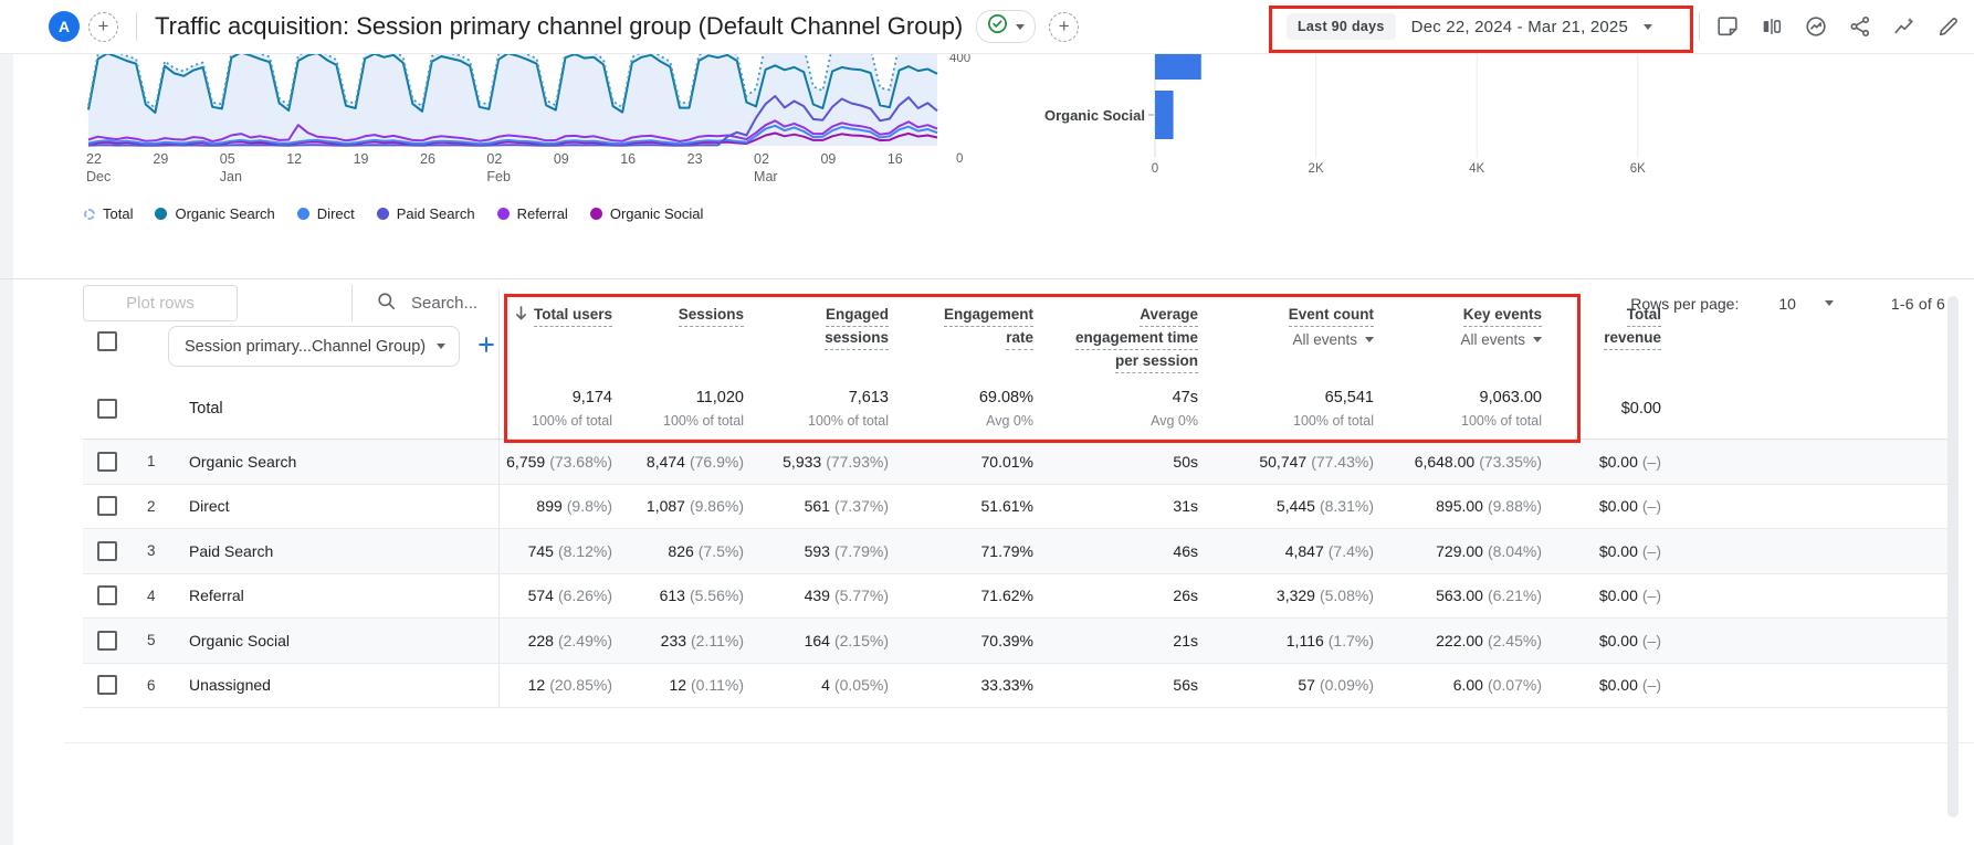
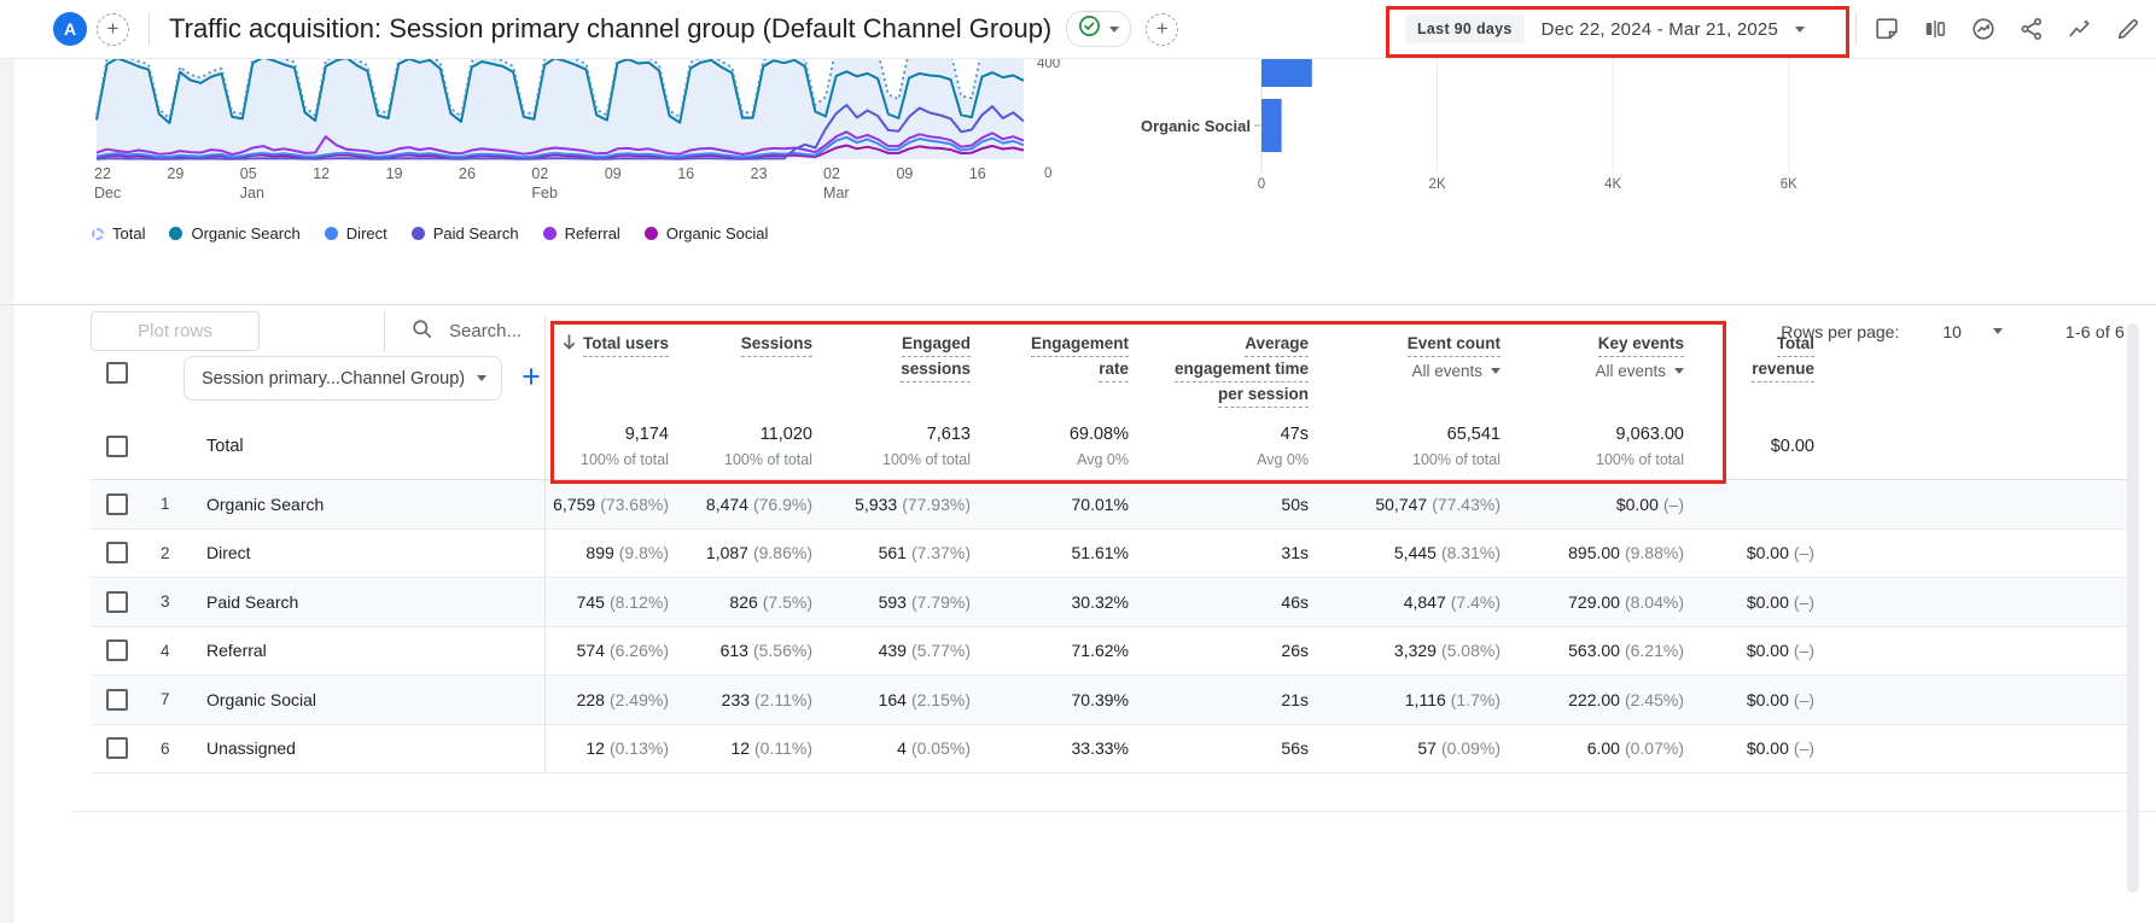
  A
  +
  Traffic acquisition: Session primary channel group (Default Channel Group)
  +
  Last 90 days
  Dec 22, 2024 - Mar 21, 2025
  22
  Dec
  29
  05
  Jan
  12
  19
  26
  02
  Feb
  09
  16
  23
  02
  Mar
  09
  16
  400
  0
  0
  2K
  4K
  6K
  Organic Social
  Total
  Organic Search
  Direct
  Paid Search
  Referral
  Organic Social
  Plot rows
  Search...
  Rows per page:
  10
  1-6 of 6
  Session primary...Channel Group)
  Total users
  Sessions
  Engaged
  sessions
  Engagement
  rate
  Average
  engagement time
  per session
  Event count
  All events
  Key events
  All events
  Total
  revenue
  Total
  9,174
  100% of total
  11,020
  100% of total
  7,613
  100% of total
  69.08%
  Avg 0%
  47s
  Avg 0%
  65,541
  100% of total
  9,063.00
  100% of total
  $0.00
  1
  Organic Search
  6,759
  (73.68%)
  8,474
  (76.9%)
  5,933
  (77.93%)
  70.01%
  50s
  50,747
  (77.43%)
- 6,648.00
- (73.35%)
  $0.00
  (–)
  2
  Direct
  899
  (9.8%)
  1,087
  (9.86%)
  561
  (7.37%)
  51.61%
  31s
  5,445
  (8.31%)
  895.00
  (9.88%)
  $0.00
  (–)
  3
  Paid Search
  745
  (8.12%)
  826
  (7.5%)
  593
  (7.79%)
- 71.79%
+ 30.32%
  46s
  4,847
  (7.4%)
  729.00
  (8.04%)
  $0.00
  (–)
  4
  Referral
  574
  (6.26%)
  613
  (5.56%)
  439
  (5.77%)
  71.62%
  26s
  3,329
  (5.08%)
  563.00
  (6.21%)
  $0.00
  (–)
- 5
+ 7
  Organic Social
  228
  (2.49%)
  233
  (2.11%)
  164
  (2.15%)
  70.39%
  21s
  1,116
  (1.7%)
  222.00
  (2.45%)
  $0.00
  (–)
  6
  Unassigned
  12
- (20.85%)
+ (0.13%)
  12
  (0.11%)
  4
  (0.05%)
  33.33%
  56s
  57
  (0.09%)
  6.00
  (0.07%)
  $0.00
  (–)
